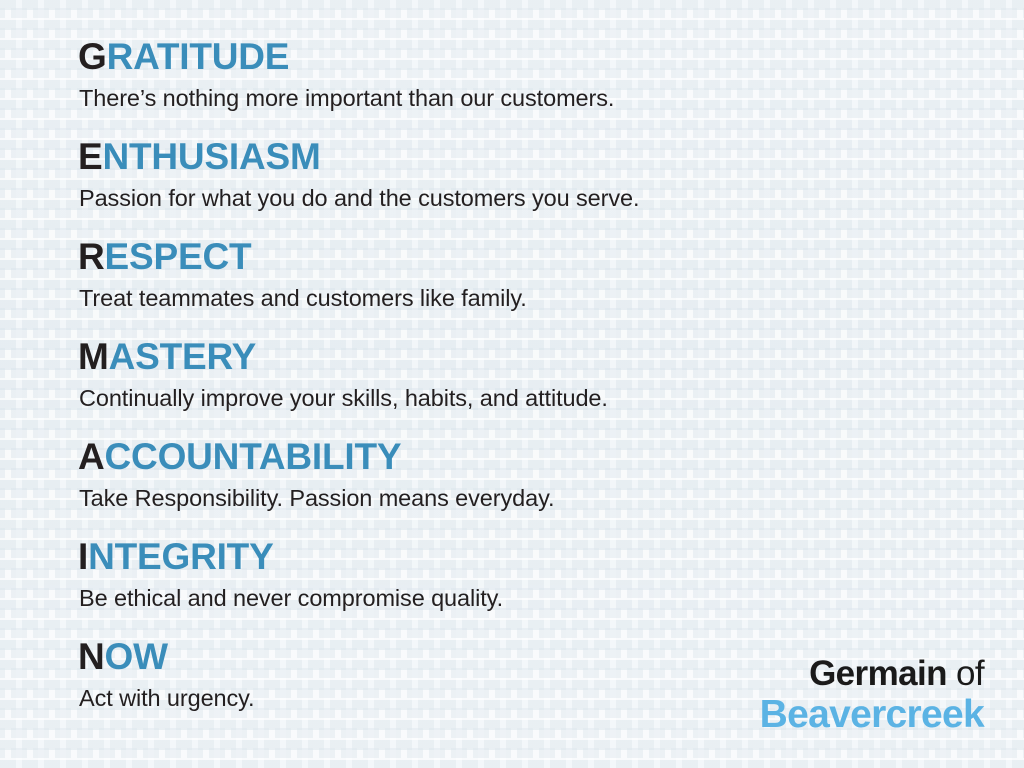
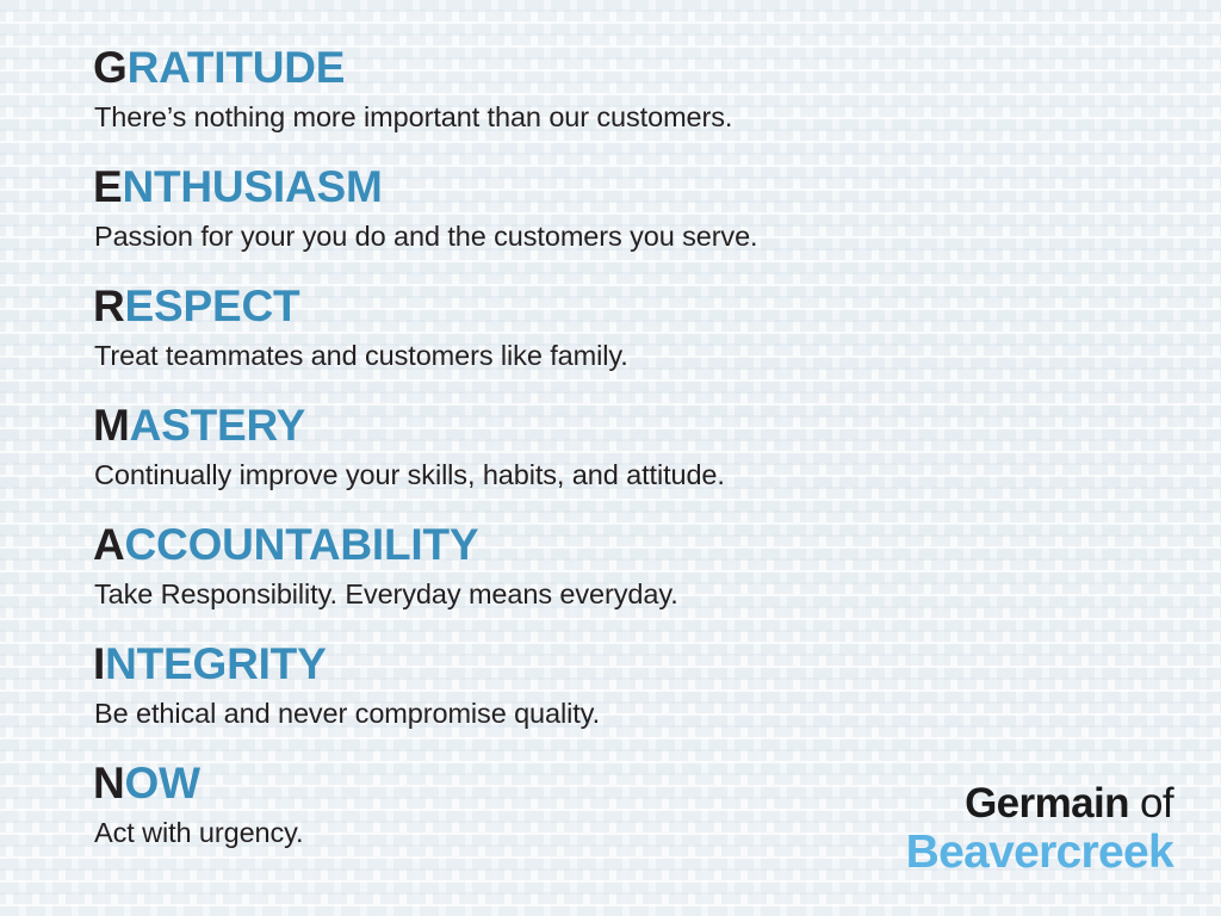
  GRATITUDE
  There’s nothing more important than our customers.
  ENTHUSIASM
- Passion for what you do and the customers you serve.
+ Passion for your you do and the customers you serve.
  RESPECT
  Treat teammates and customers like family.
  MASTERY
  Continually improve your skills, habits, and attitude.
  ACCOUNTABILITY
- Take Responsibility. Passion means everyday.
+ Take Responsibility. Everyday means everyday.
  INTEGRITY
  Be ethical and never compromise quality.
  NOW
  Act with urgency.
  Germain of
  Beavercreek
